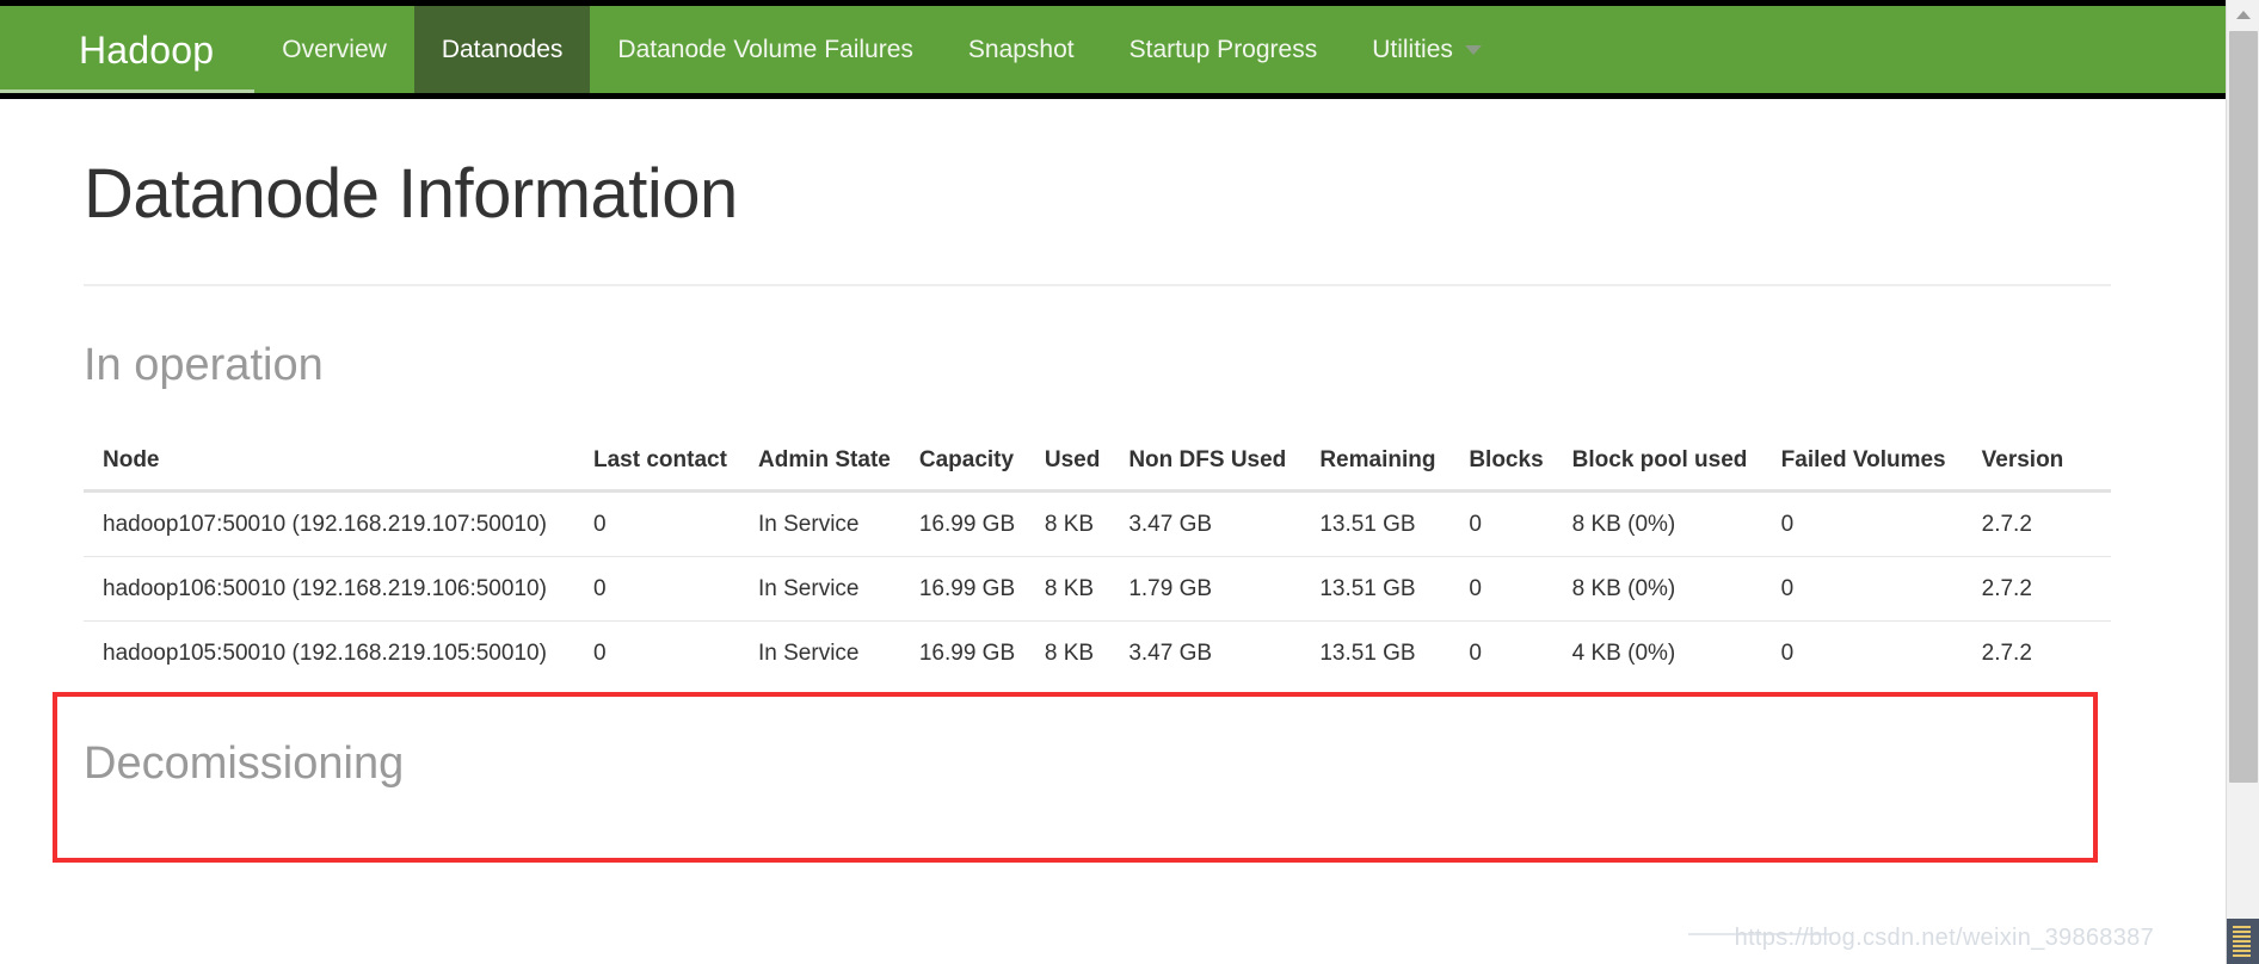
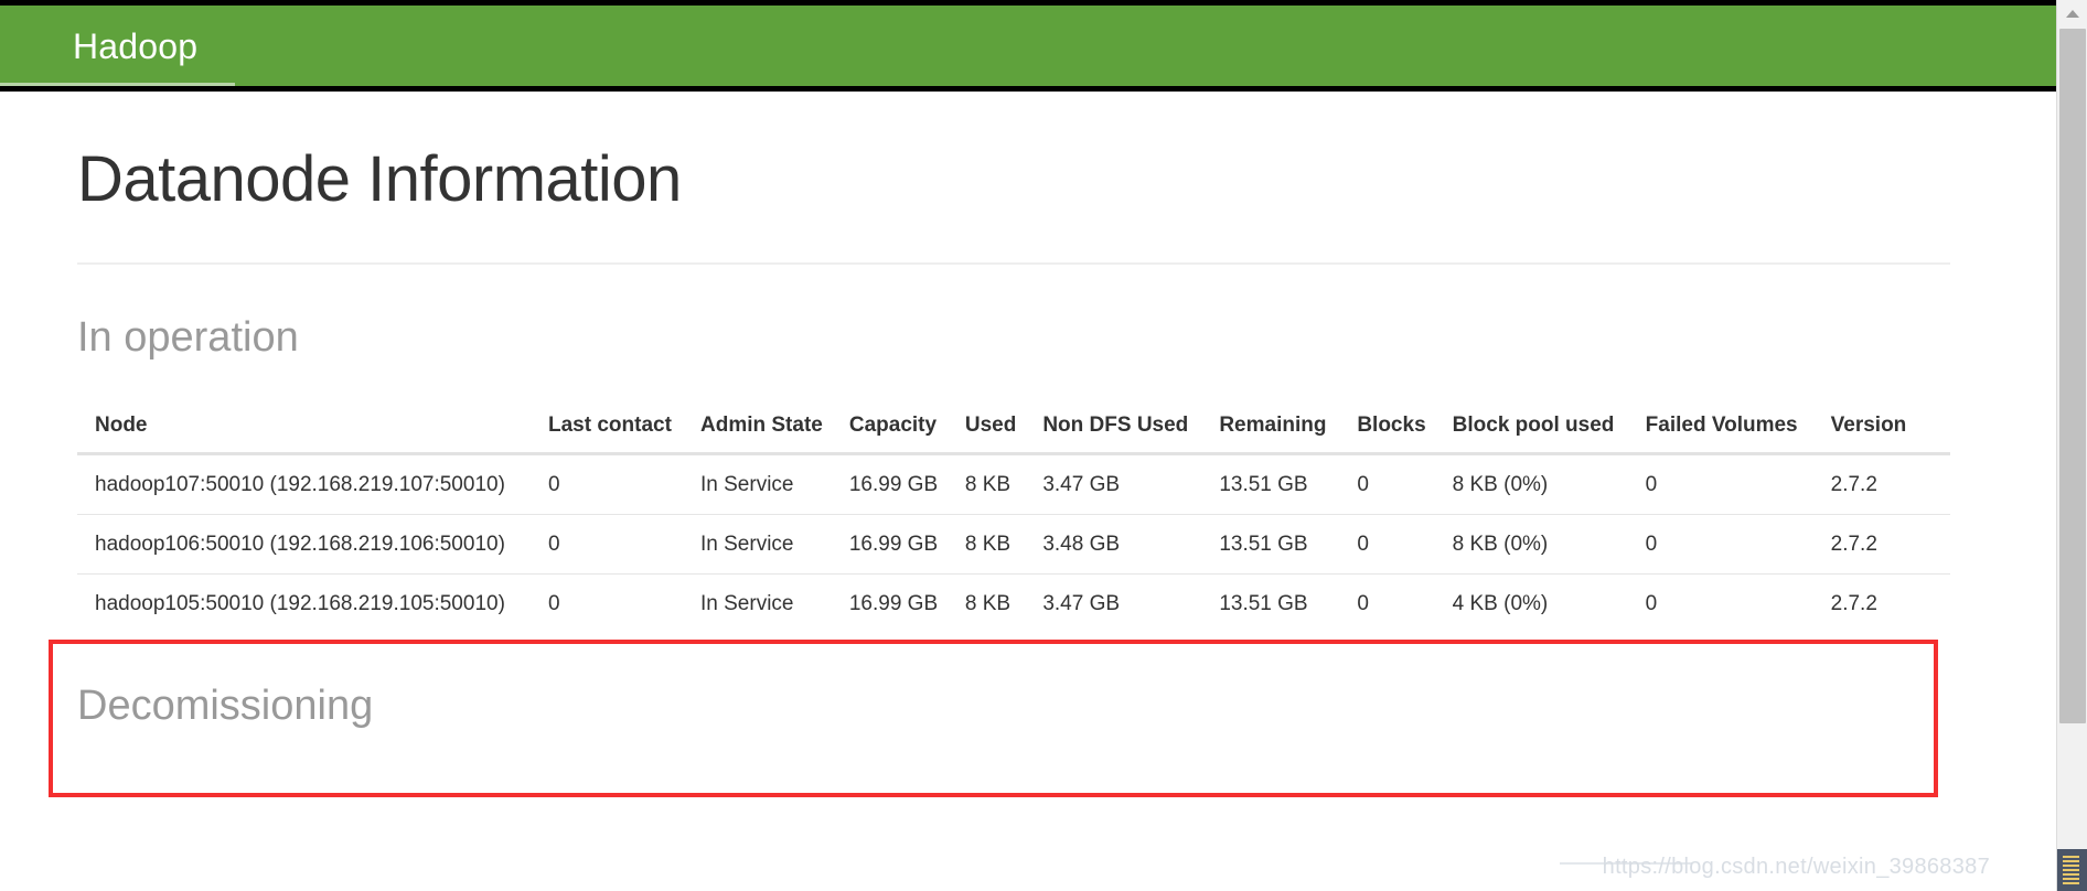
  Hadoop
- Overview
- Datanodes
- Datanode Volume Failures
- Snapshot
- Startup Progress
- Utilities
  Datanode Information
  In operation
  Node	Last contact	Admin State	Capacity	Used	Non DFS Used	Remaining	Blocks	Block pool used	Failed Volumes	Version
  hadoop107:50010 (192.168.219.107:50010)	0	In Service	16.99 GB	8 KB	3.47 GB	13.51 GB	0	8 KB (0%)	0	2.7.2
- hadoop106:50010 (192.168.219.106:50010)	0	In Service	16.99 GB	8 KB	1.79 GB	13.51 GB	0	8 KB (0%)	0	2.7.2
+ hadoop106:50010 (192.168.219.106:50010)	0	In Service	16.99 GB	8 KB	3.48 GB	13.51 GB	0	8 KB (0%)	0	2.7.2
  hadoop105:50010 (192.168.219.105:50010)	0	In Service	16.99 GB	8 KB	3.47 GB	13.51 GB	0	4 KB (0%)	0	2.7.2
  Decomissioning
  https://blog.csdn.net/weixin_39868387
